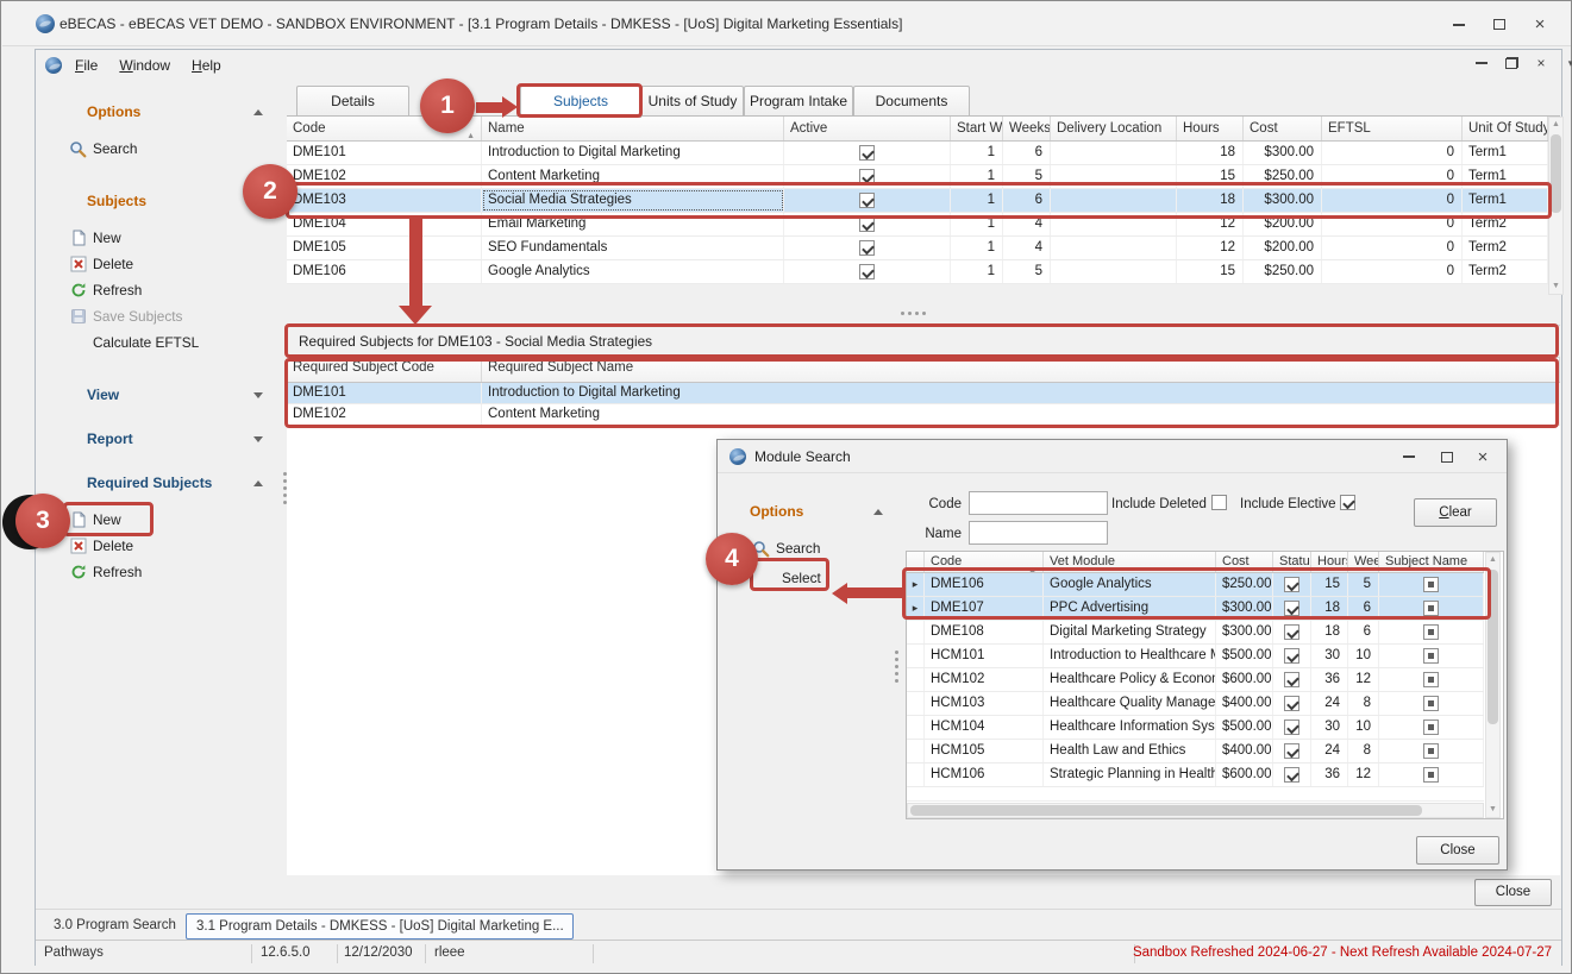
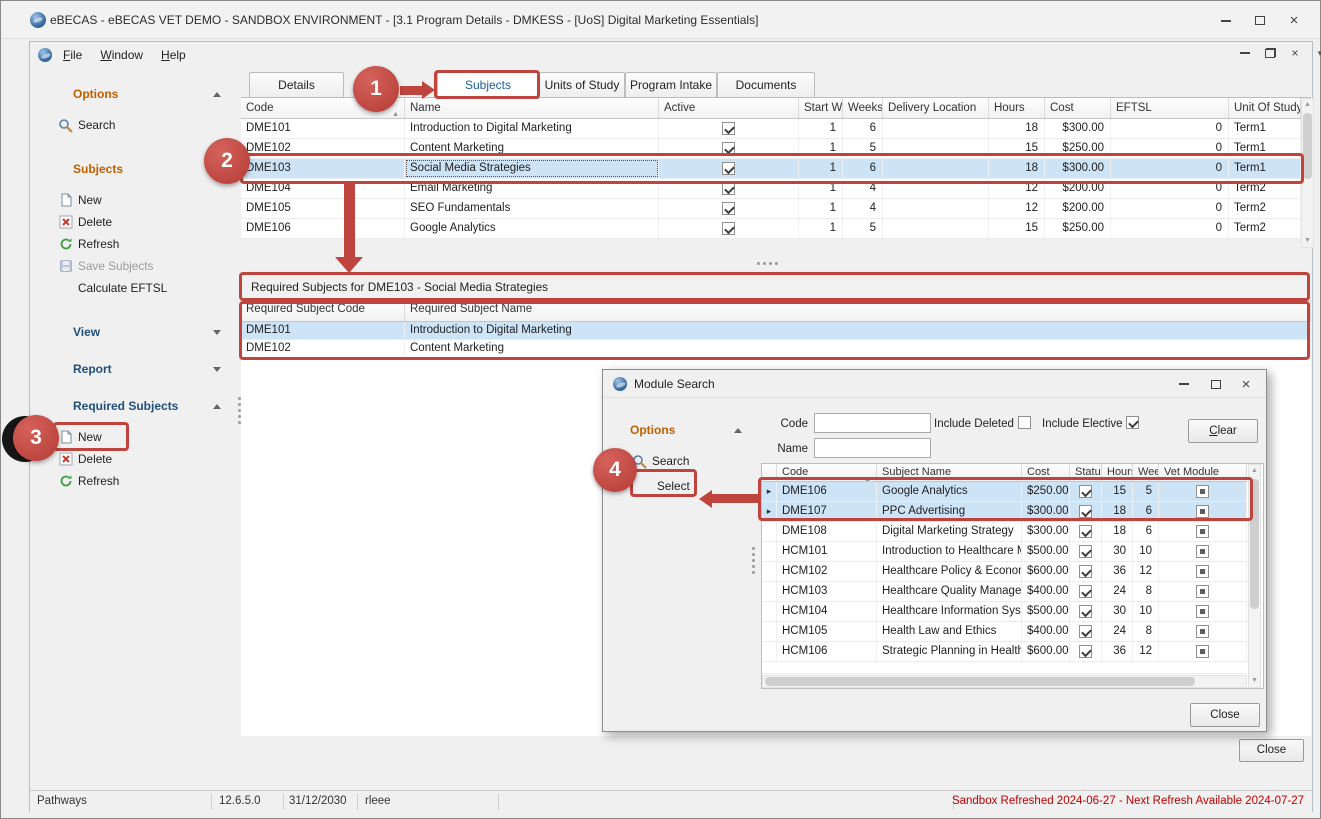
  eBECAS - eBECAS VET DEMO - SANDBOX ENVIRONMENT - [3.1 Program Details - DMKESS - [UoS] Digital Marketing Essentials]
  ×
  File Window Help
  ×
  ▾
  Options
  Search
  Subjects
  New
  Delete
  Refresh
  Save Subjects
  Calculate EFTSL
  View
  Report
  Required Subjects
  New
  Delete
  Refresh
  Details
  Subjects
  Units of Study
  Program Intake
  Documents
  Code
  Name
  Active
  Weeks
  Delivery Location
  Hours
  Cost
  EFTSL
  Unit Of Study
  DME101
  Introduction to Digital Marketing
  1
  6
  18
  $300.00
  0
  Term1
  DME102
  Content Marketing
  1
  5
  15
  $250.00
  0
  Term1
  DME103
  Social Media Strategies
  1
  6
  18
  $300.00
  0
  Term1
  DME104
  Email Marketing
  1
  4
  12
  $200.00
  0
  Term2
  DME105
  SEO Fundamentals
  1
  4
  12
  $200.00
  0
  Term2
  DME106
  Google Analytics
  1
  5
  15
  $250.00
  0
  Term2
  Required Subjects for DME103 - Social Media Strategies
  Required Subject Code
  Required Subject Name
  DME101
  Introduction to Digital Marketing
  DME102
  Content Marketing
  Close
- 3.0 Program Search
- 3.1 Program Details - DMKESS - [UoS] Digital Marketing E...
  Pathways
  12.6.5.0
- 12/12/2030
+ 31/12/2030
  rleee
  Sandbox Refreshed 2024-06-27 - Next Refresh Available 2024-07-27
  Module Search
  ×
  Options
  Search
  Select
  Code
  Include Deleted
  Include Elective
  Clear
  Name
  Code
- Vet Module
+ Subject Name
  Cost
  Statu
  Hour
  Wee
- Subject Name
+ Vet Module
  ▸
  DME106
  Google Analytics
  $250.00
  15
  5
  ▸
  DME107
  PPC Advertising
  $300.00
  18
  6
  DME108
  Digital Marketing Strategy
  $300.00
  18
  6
  HCM101
  Introduction to Healthcare M
  $500.00
  30
  10
  HCM102
  Healthcare Policy & Econo
  $600.00
  36
  12
  HCM103
  Healthcare Quality Manage
  $400.00
  24
  8
  HCM104
  Healthcare Information Sys
  $500.00
  30
  10
  HCM105
  Health Law and Ethics
  $400.00
  24
  8
  HCM106
  Strategic Planning in Health
  $600.00
  36
  12
  Close
  1
  2
  3
  4
